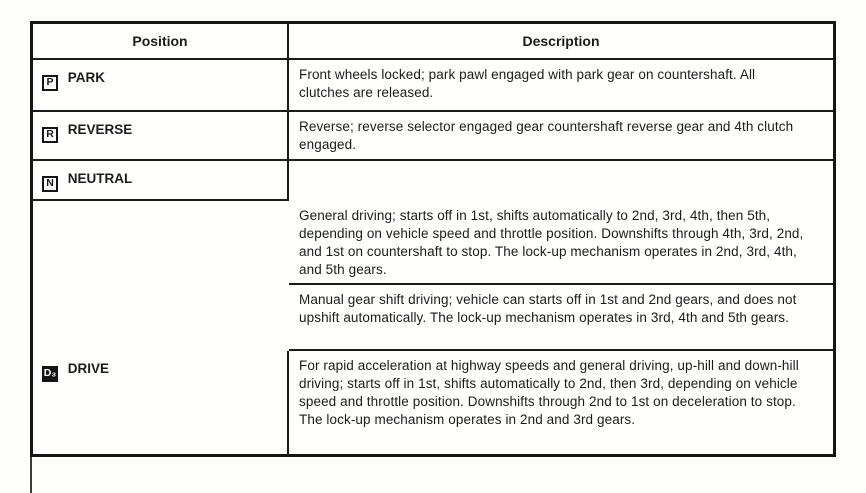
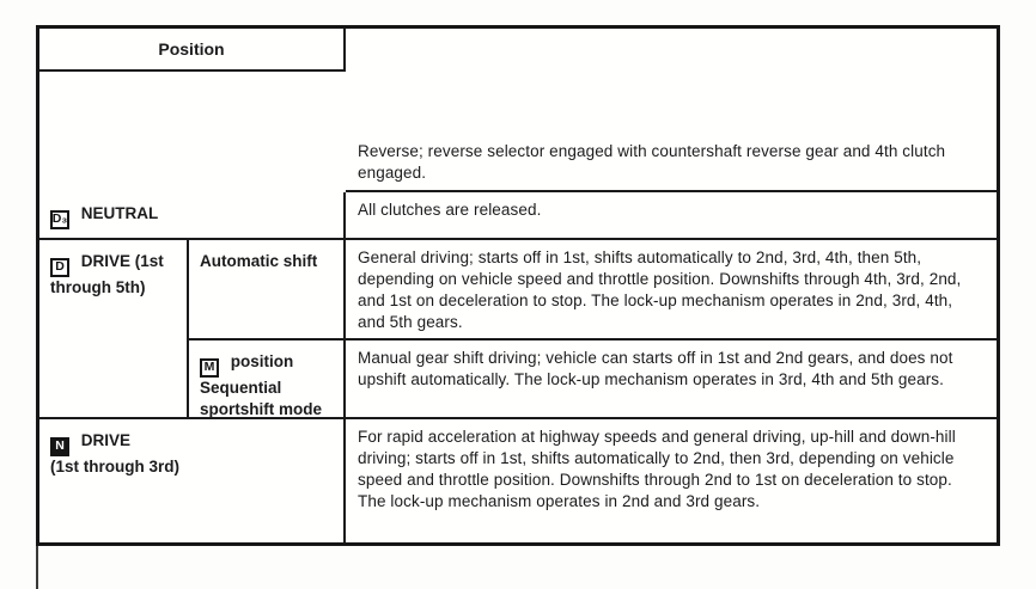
  Position
- Description
- P PARK
- Front wheels locked; park pawl engaged with park gear on countershaft. All clutches are released.
- R REVERSE
- Reverse; reverse selector engaged gear countershaft reverse gear and 4th clutch engaged.
+ Reverse; reverse selector engaged with countershaft reverse gear and 4th clutch engaged.
- N NEUTRAL
+ D₃ NEUTRAL
+ All clutches are released.
+ D DRIVE (1st through 5th)
+ Automatic shift
- General driving; starts off in 1st, shifts automatically to 2nd, 3rd, 4th, then 5th, depending on vehicle speed and throttle position. Downshifts through 4th, 3rd, 2nd, and 1st on countershaft to stop. The lock-up mechanism operates in 2nd, 3rd, 4th, and 5th gears.
+ General driving; starts off in 1st, shifts automatically to 2nd, 3rd, 4th, then 5th, depending on vehicle speed and throttle position. Downshifts through 4th, 3rd, 2nd, and 1st on deceleration to stop. The lock-up mechanism operates in 2nd, 3rd, 4th, and 5th gears.
+ M position Sequential sportshift mode
  Manual gear shift driving; vehicle can starts off in 1st and 2nd gears, and does not upshift automatically. The lock-up mechanism operates in 3rd, 4th and 5th gears.
- D₃ DRIVE
+ N DRIVE
+ (1st through 3rd)
  For rapid acceleration at highway speeds and general driving, up-hill and down-hill driving; starts off in 1st, shifts automatically to 2nd, then 3rd, depending on vehicle speed and throttle position. Downshifts through 2nd to 1st on deceleration to stop. The lock-up mechanism operates in 2nd and 3rd gears.
